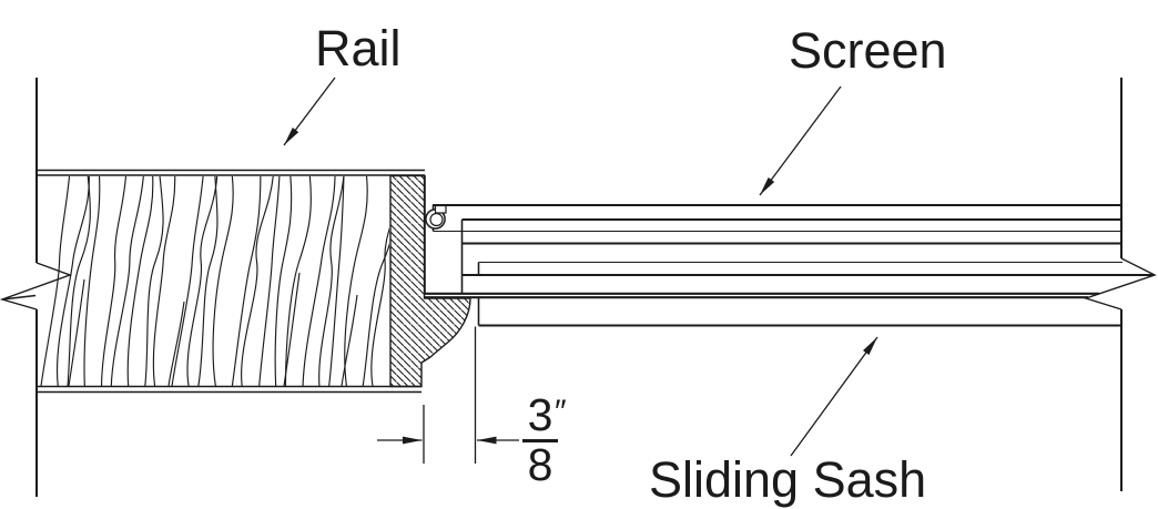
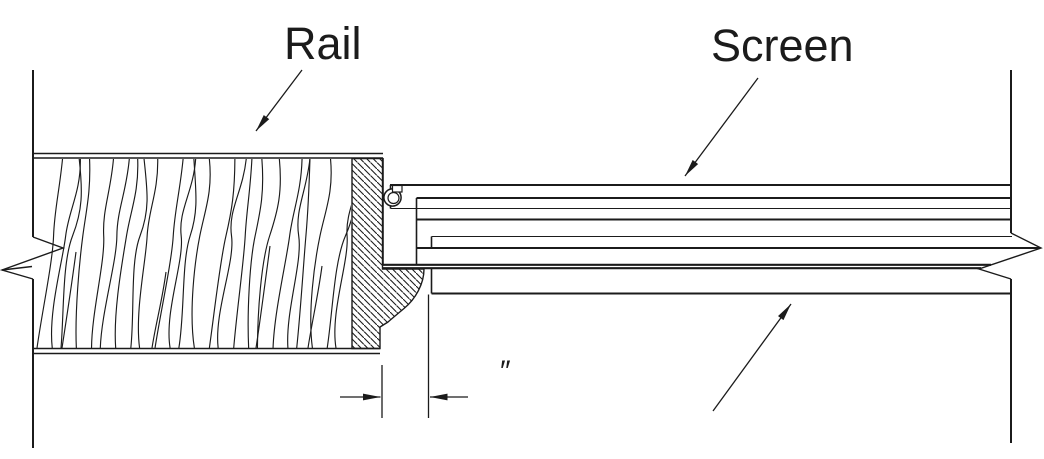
  Rail
  Screen
- Sliding Sash
- 3
- 8
  ″
